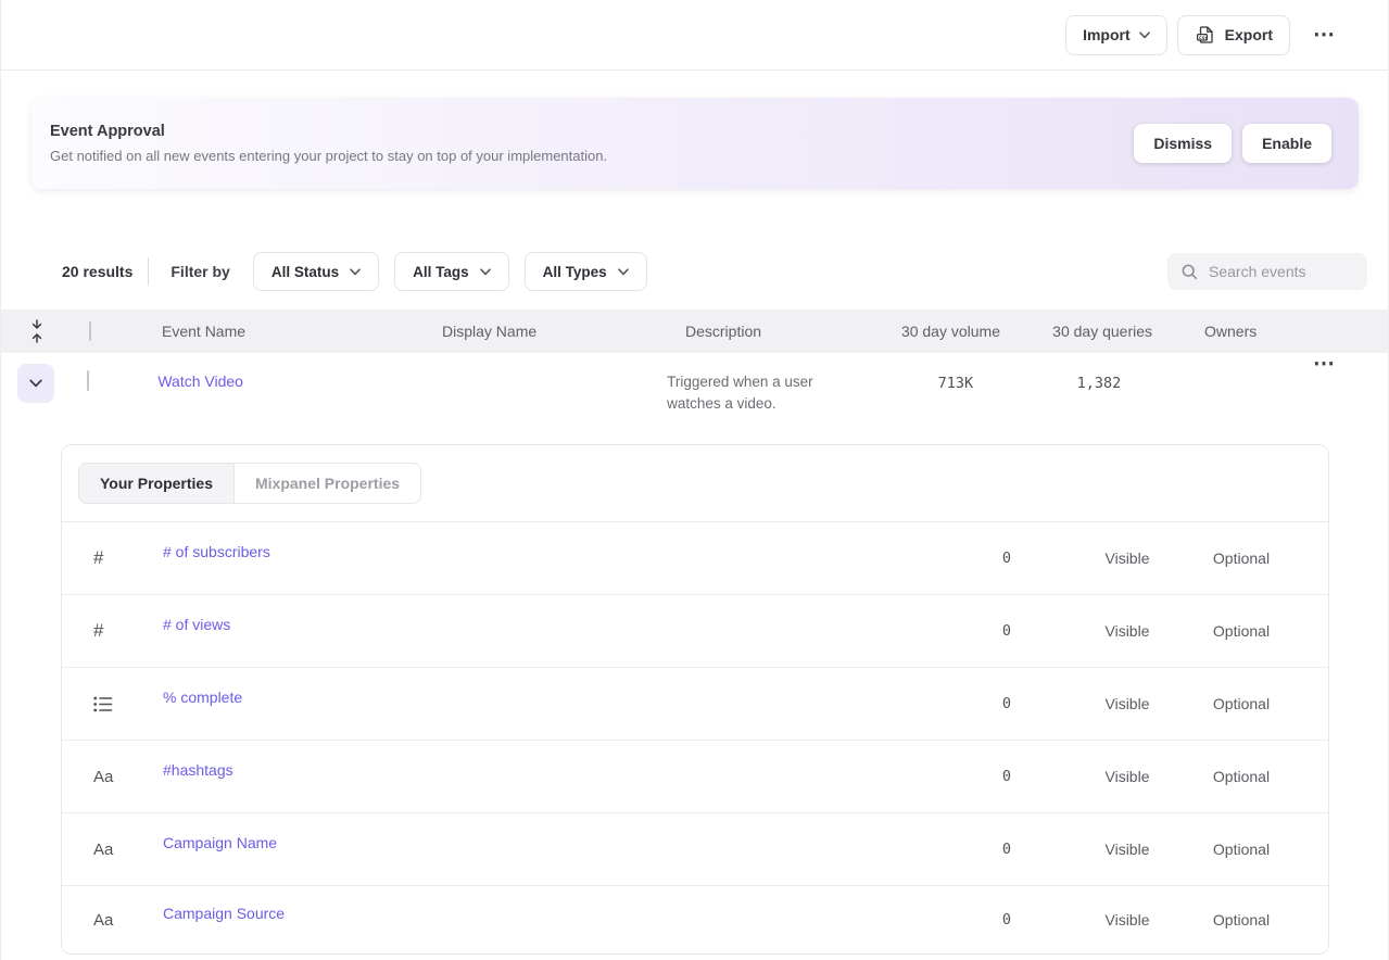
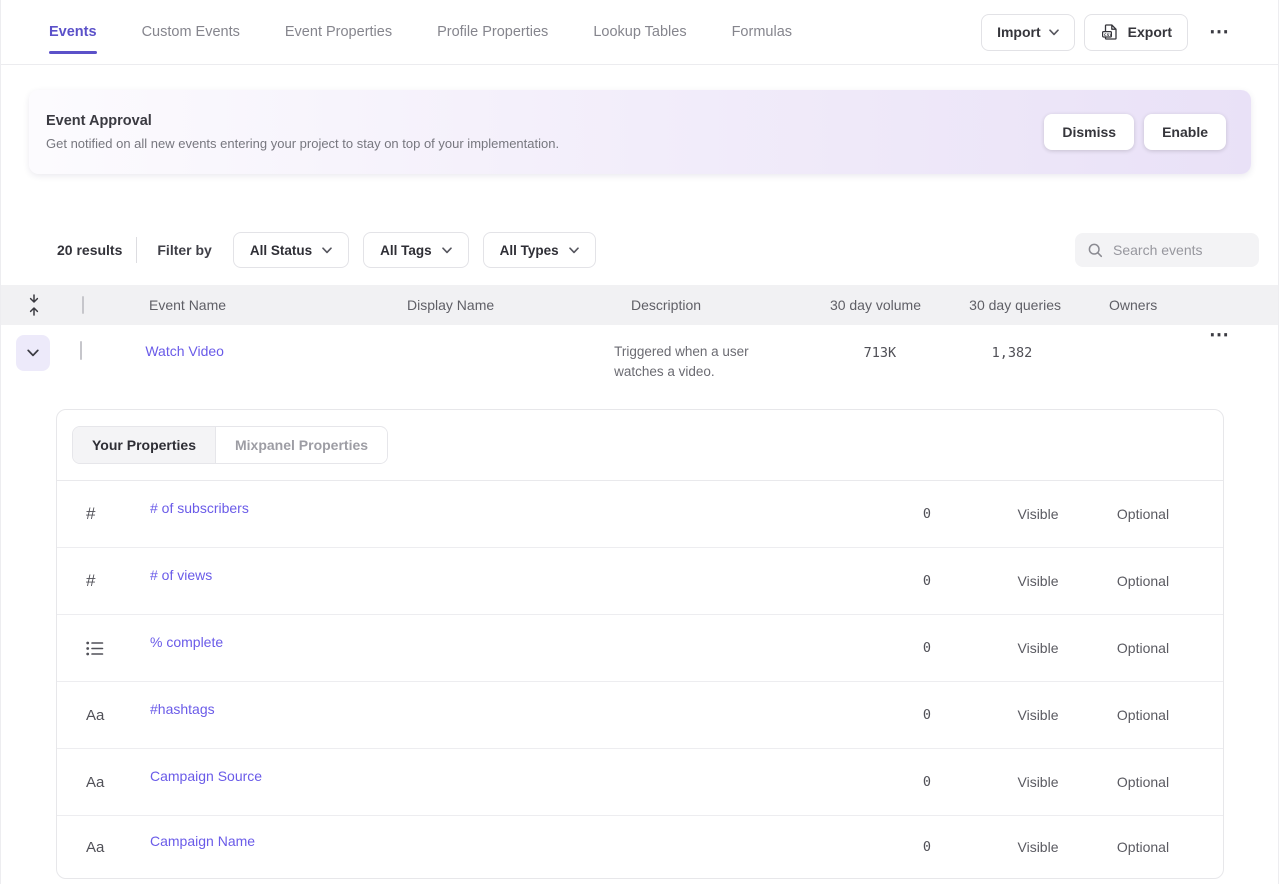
+ Events
+ Custom Events
+ Event Properties
+ Profile Properties
+ Lookup Tables
+ Formulas
  Import
  Export
  ⋯
  Event Approval
  Get notified on all new events entering your project to stay on top of your implementation.
  Dismiss
  Enable
  20 results
  Filter by
  All Status
  All Tags
  All Types
  Search events
  Event Name
  Display Name
  Description
  30 day volume
  30 day queries
  Owners
  Watch Video
  Triggered when a user watches a video.
  713K
  1,382
  ⋯
  Your Properties
  Mixpanel Properties
  #
  # of subscribers
  0
  Visible
  Optional
  #
  # of views
  0
  Visible
  Optional
  % complete
  0
  Visible
  Optional
  Aa
  #hashtags
  0
  Visible
  Optional
  Aa
- Campaign Name
+ Campaign Source
  0
  Visible
  Optional
  Aa
- Campaign Source
+ Campaign Name
  0
  Visible
  Optional
